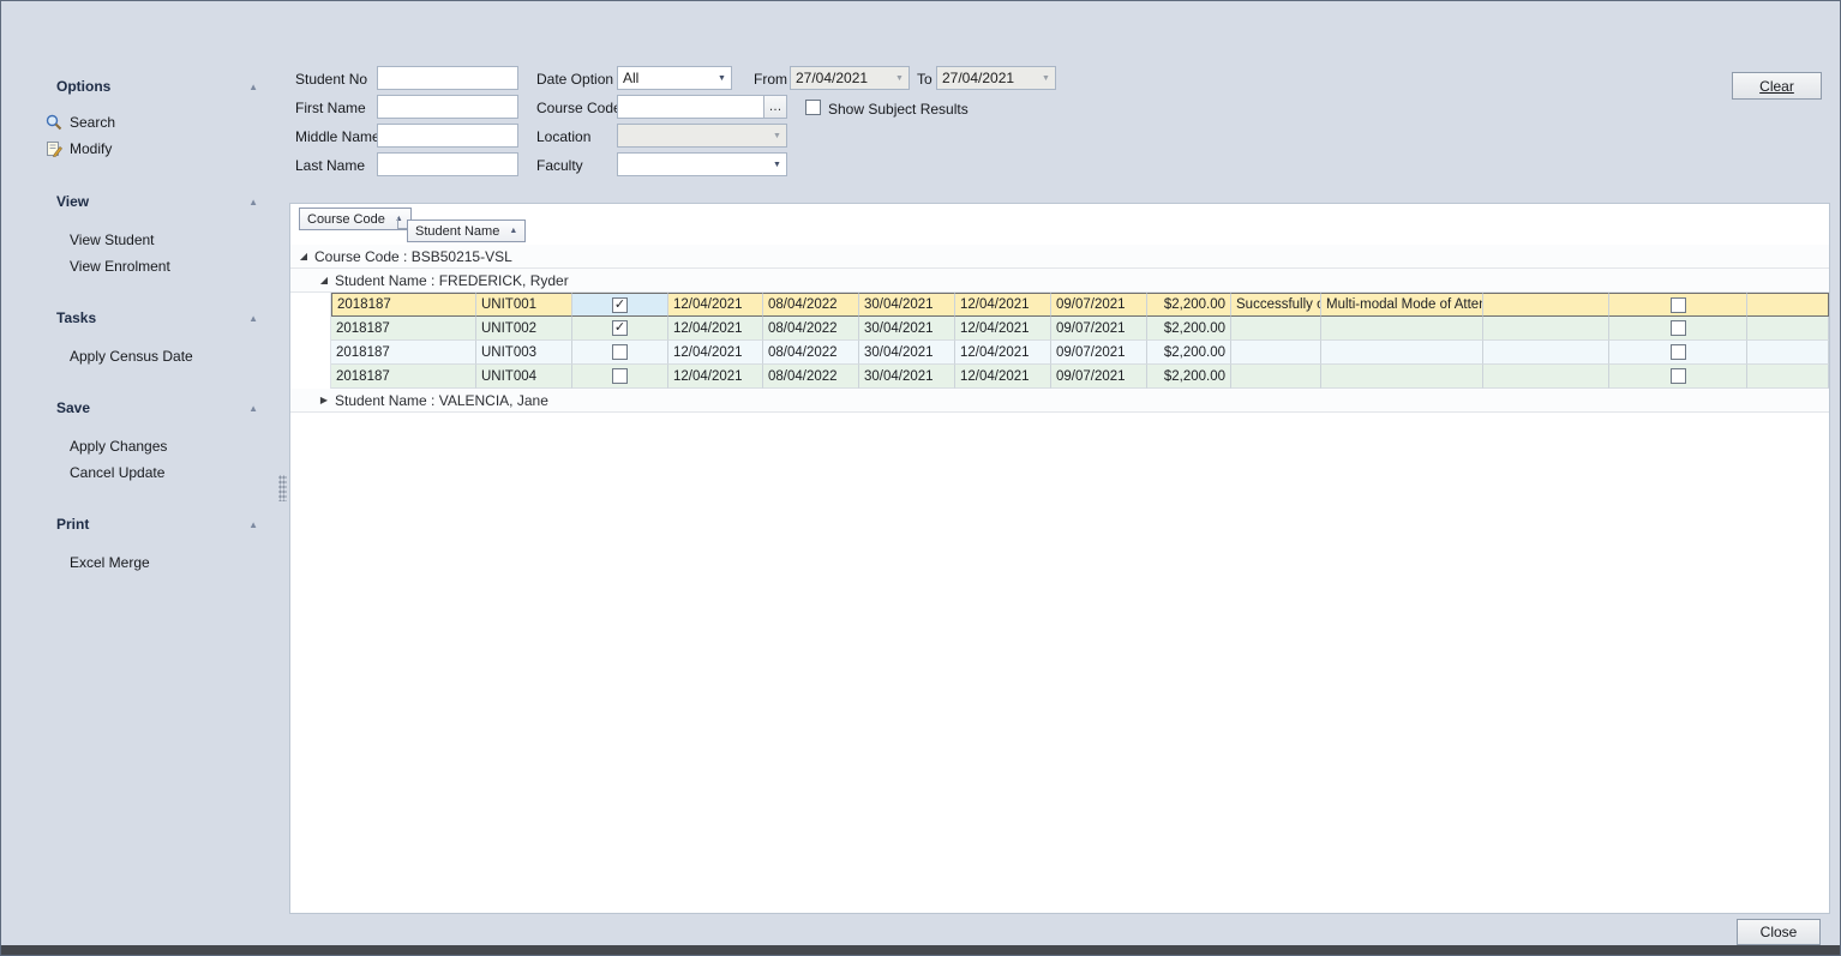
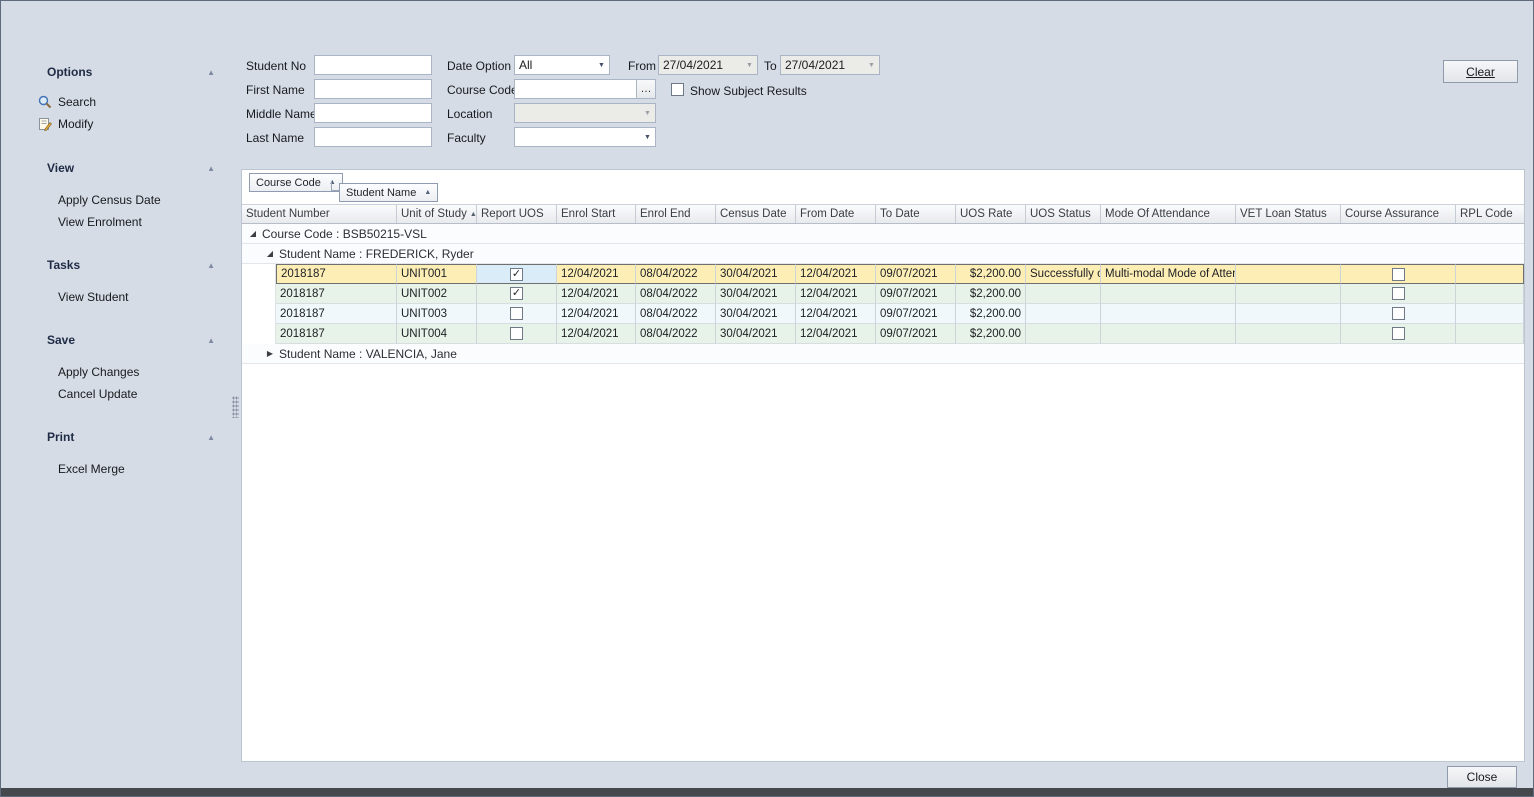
  Options
  ▲
  Search
  Modify
  View
  ▲
- View Student
+ Apply Census Date
  View Enrolment
  Tasks
  ▲
- Apply Census Date
+ View Student
  Save
  ▲
  Apply Changes
  Cancel Update
  Print
  ▲
  Excel Merge
  Student No
  First Name
  Middle Nam
  Last Name
  Date Option
  All
  Course Cod
  …
  Location
  Faculty
  From
  27/04/2021
  To
  27/04/2021
  Show Subject Results
  Clear
  Course Code
  Student Name
+ Student Number
+ Unit of Study
+ Report UOS
+ Enrol Start
+ Enrol End
+ Census Date
+ From Date
+ To Date
+ UOS Rate
+ UOS Status
+ Mode Of Attendance
+ VET Loan Status
+ Course Assurance
+ RPL Code
  ◢
  Course Code : BSB50215-VSL
  ◢
  Student Name : FREDERICK, Ryder
  2018187
  UNIT001
  ✓
  12/04/2021
  08/04/2022
  30/04/2021
  12/04/2021
  09/07/2021
  $2,200.00
  Successfully c
  Multi-modal Mode of Atte
  2018187
  UNIT002
  ✓
  12/04/2021
  08/04/2022
  30/04/2021
  12/04/2021
  09/07/2021
  $2,200.00
  2018187
  UNIT003
  12/04/2021
  08/04/2022
  30/04/2021
  12/04/2021
  09/07/2021
  $2,200.00
  2018187
  UNIT004
  12/04/2021
  08/04/2022
  30/04/2021
  12/04/2021
  09/07/2021
  $2,200.00
  ▶
  Student Name : VALENCIA, Jane
  Close
